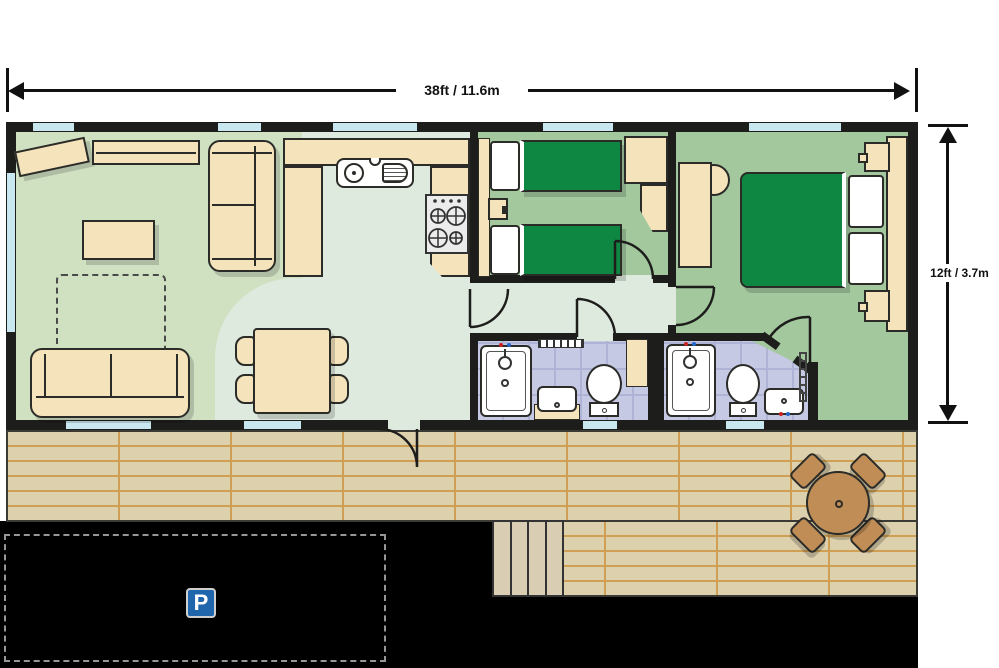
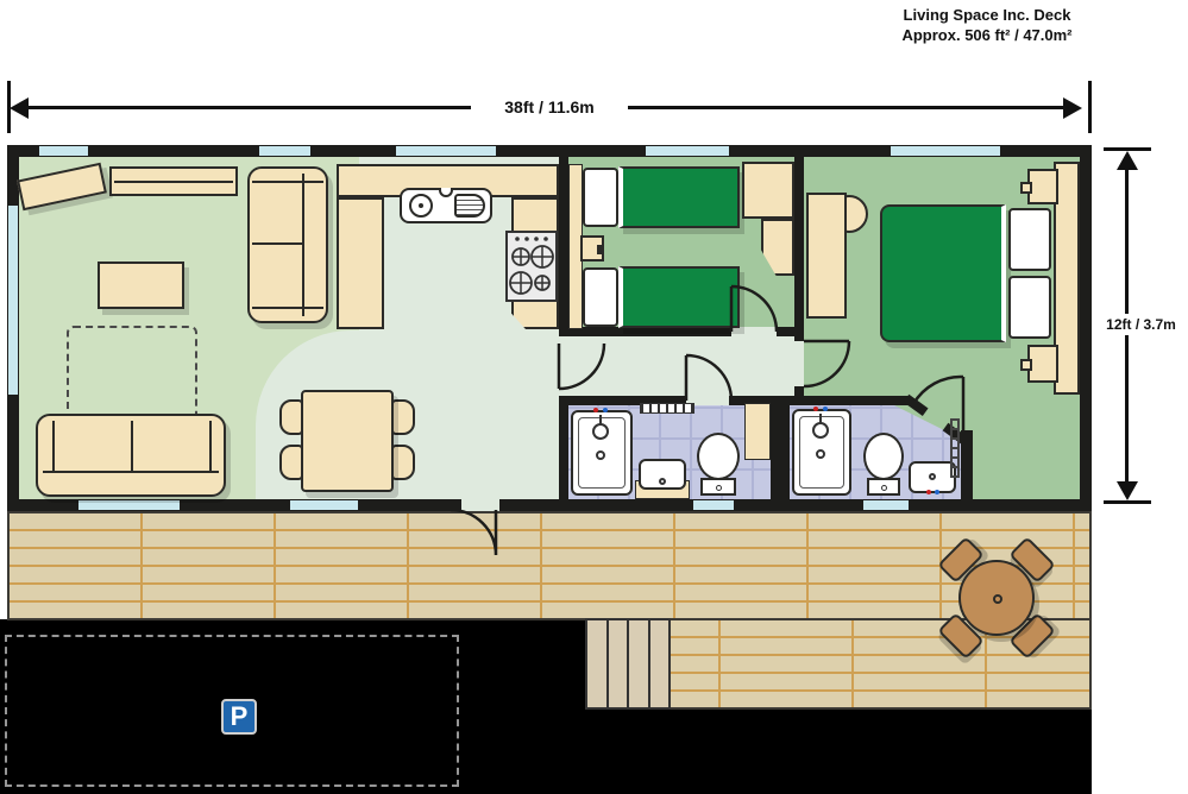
+ Living Space Inc. Deck
+ Approx. 506 ft² / 47.0m²
  38ft / 11.6m
  12ft / 3.7m
  P
